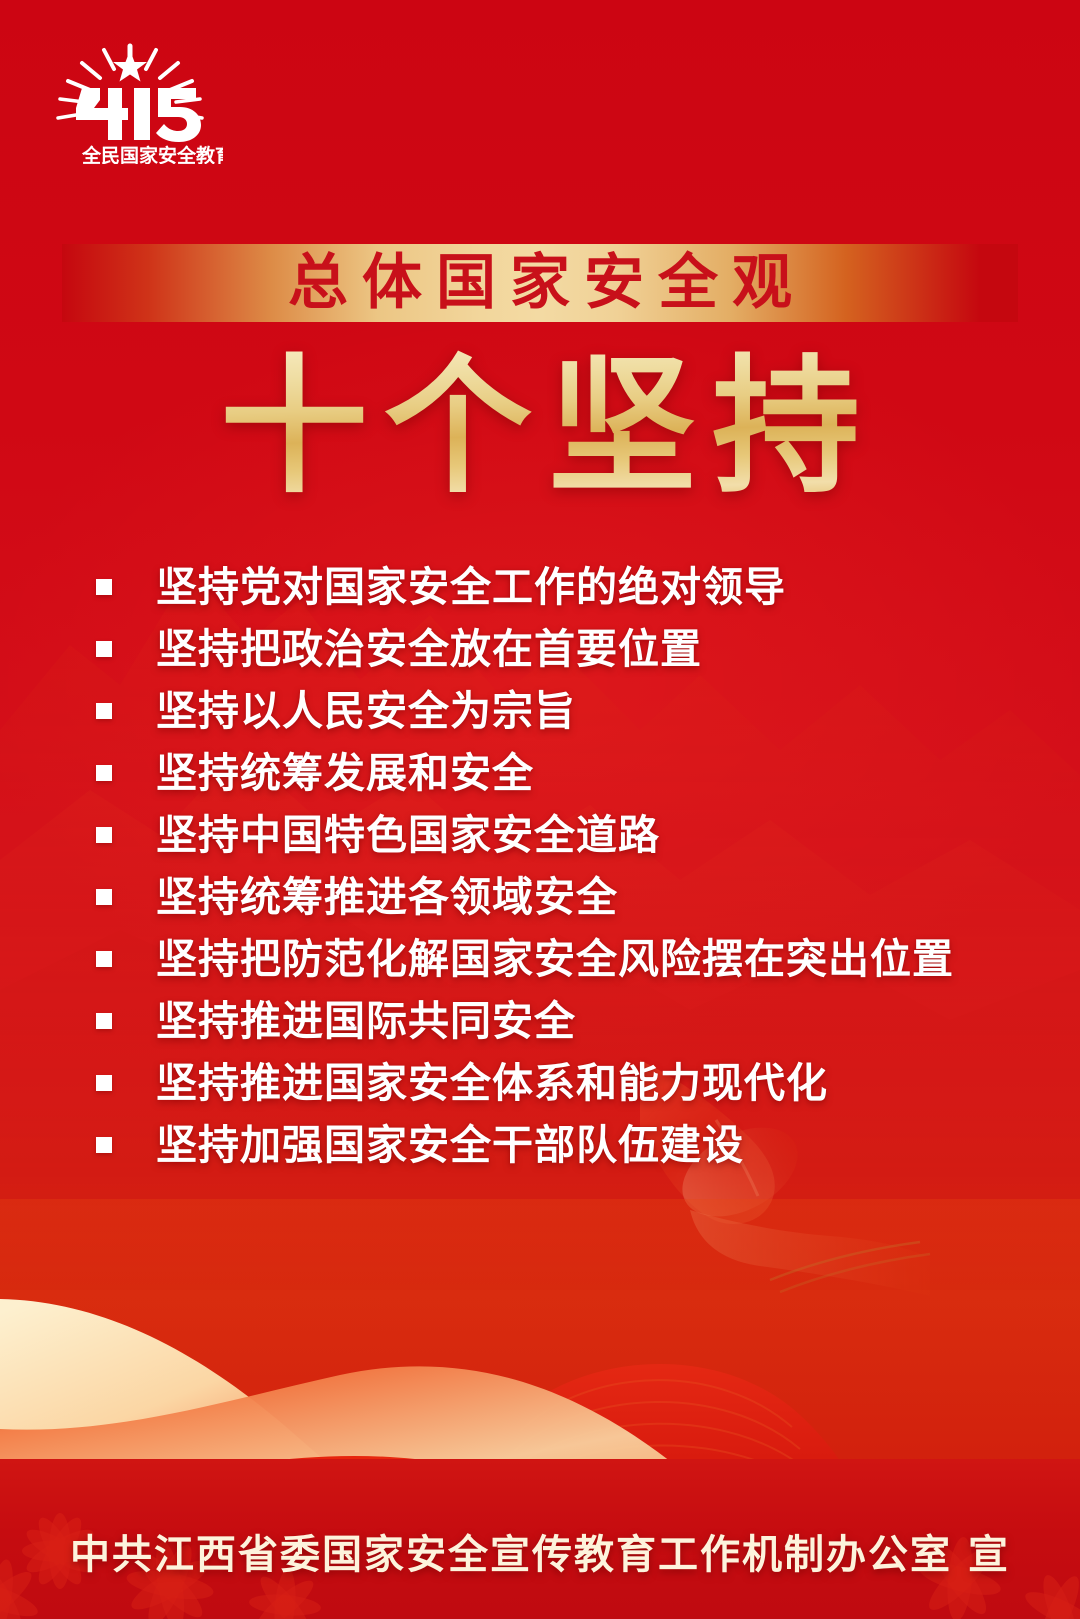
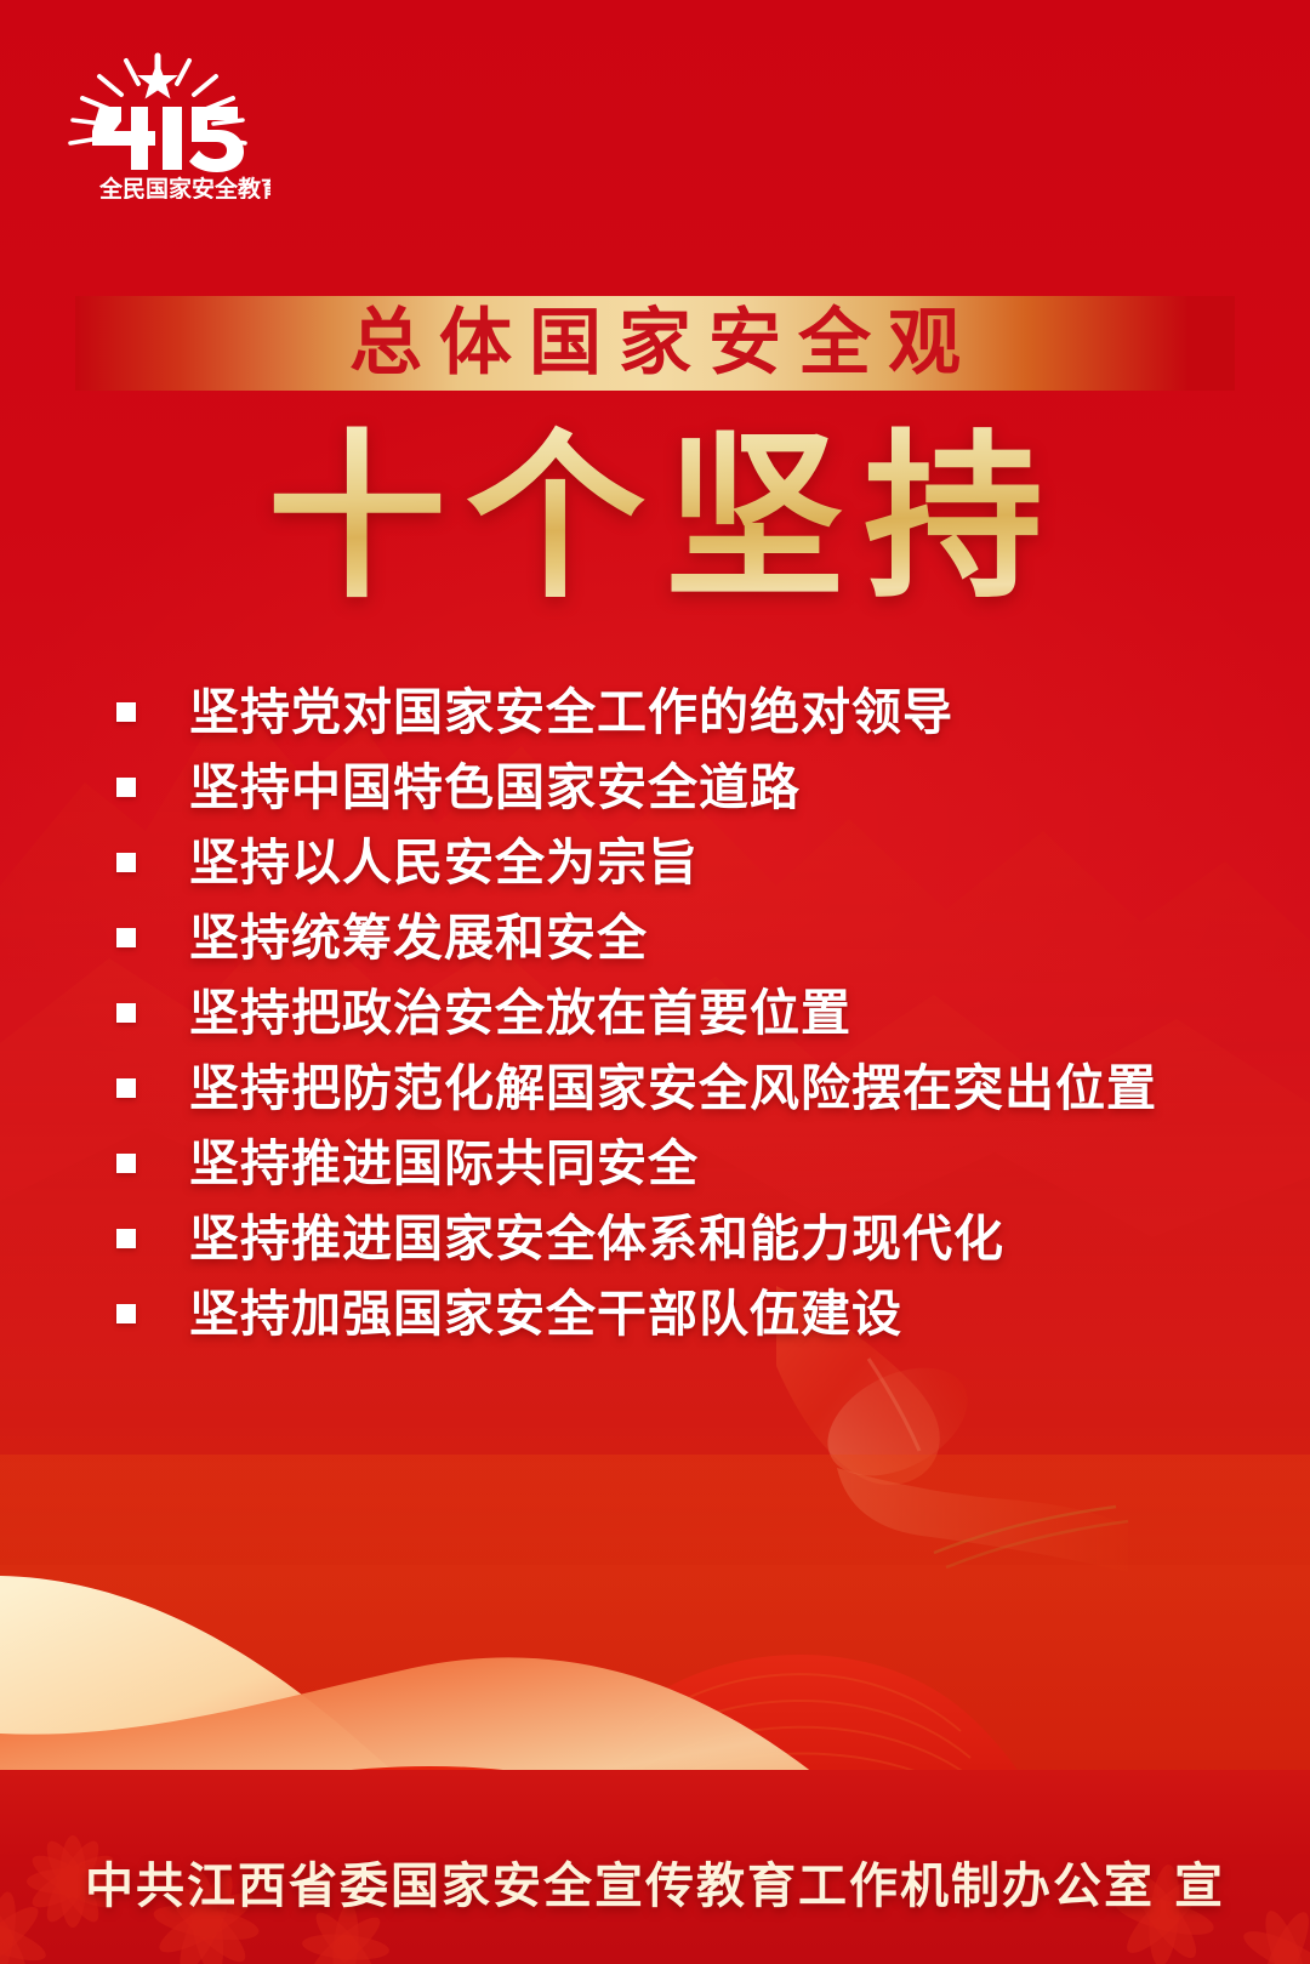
  全民国家安全教
  总体国家安全观
  十个坚持
  坚持党对国家安全工作的绝对领导
- 坚持把政治安全放在首要位置
+ 坚持中国特色国家安全道路
  坚持以人民安全为宗旨
  坚持统筹发展和安全
- 坚持中国特色国家安全道路
+ 坚持把政治安全放在首要位置
- 坚持统筹推进各领域安全
  坚持把防范化解国家安全风险摆在突出位置
  坚持推进国际共同安全
  坚持推进国家安全体系和能力现代化
  坚持加强国家安全干部队伍建设
  中共江西省委国家安全宣传教育工作机制办公室 宣
